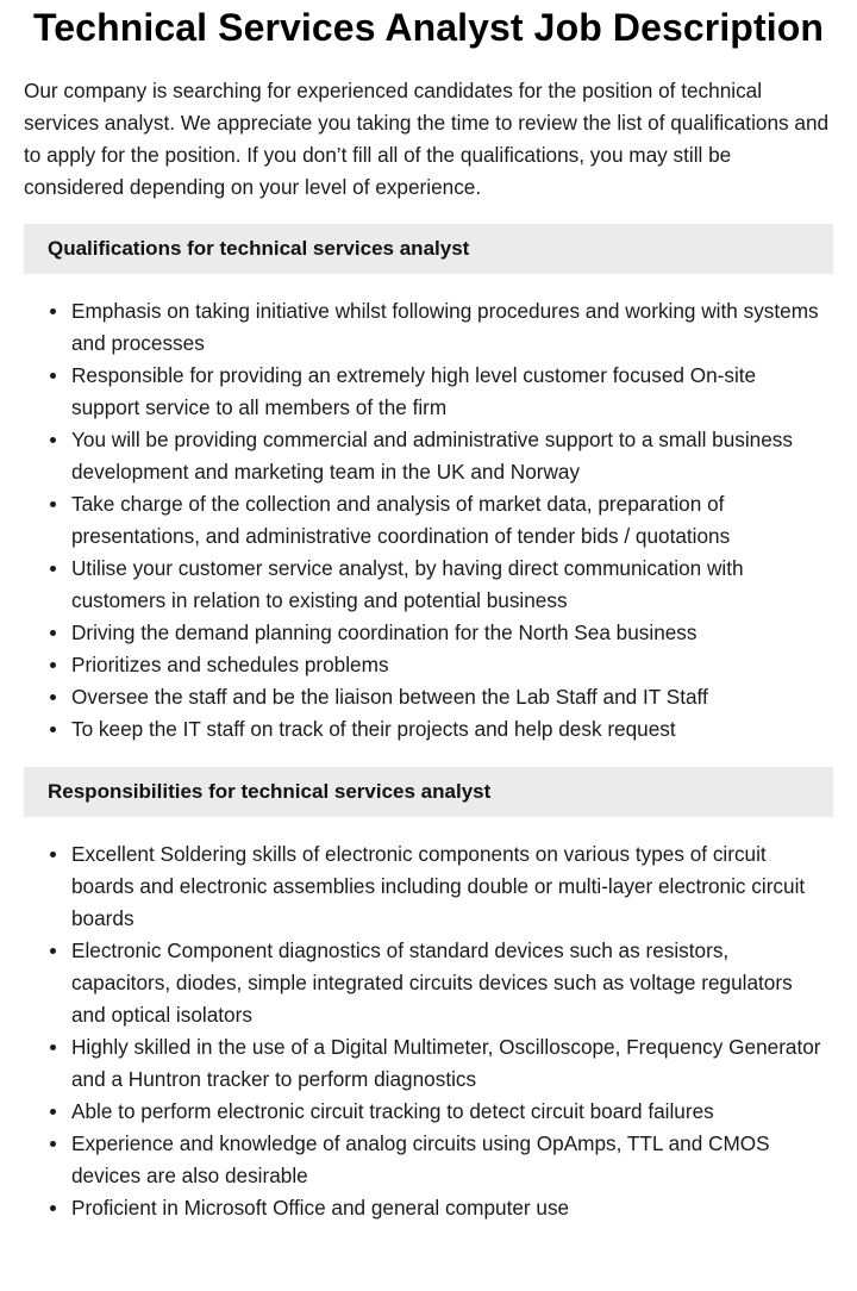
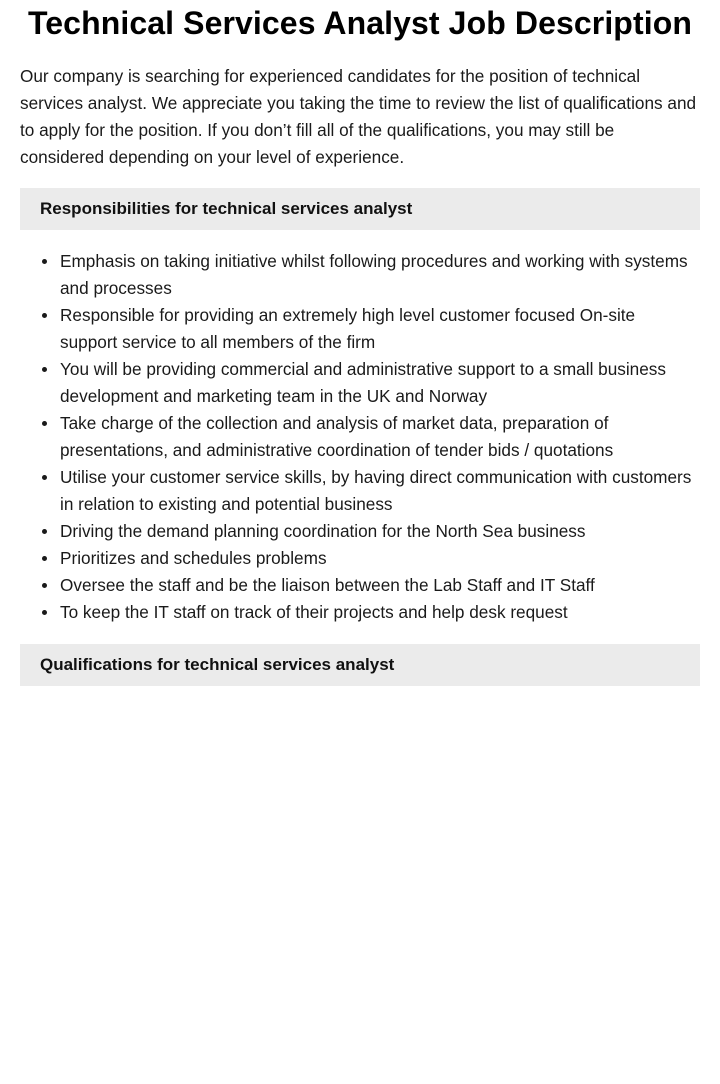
  Technical Services Analyst Job Description
  Our company is searching for experienced candidates for the position of technical services analyst. We appreciate you taking the time to review the list of qualifications and to apply for the position. If you don’t fill all of the qualifications, you may still be considered depending on your level of experience.
- Qualifications for technical services analyst
+ Responsibilities for technical services analyst
  Emphasis on taking initiative whilst following procedures and working with systems and processes
  Responsible for providing an extremely high level customer focused On-site support service to all members of the firm
  You will be providing commercial and administrative support to a small business development and marketing team in the UK and Norway
  Take charge of the collection and analysis of market data, preparation of presentations, and administrative coordination of tender bids / quotations
- Utilise your customer service analyst, by having direct communication with customers in relation to existing and potential business
+ Utilise your customer service skills, by having direct communication with customers in relation to existing and potential business
  Driving the demand planning coordination for the North Sea business
  Prioritizes and schedules problems
  Oversee the staff and be the liaison between the Lab Staff and IT Staff
  To keep the IT staff on track of their projects and help desk request
- Responsibilities for technical services analyst
+ Qualifications for technical services analyst
- Excellent Soldering skills of electronic components on various types of circuit boards and electronic assemblies including double or multi-layer electronic circuit boards
- Electronic Component diagnostics of standard devices such as resistors, capacitors, diodes, simple integrated circuits devices such as voltage regulators and optical isolators
- Highly skilled in the use of a Digital Multimeter, Oscilloscope, Frequency Generator and a Huntron tracker to perform diagnostics
- Able to perform electronic circuit tracking to detect circuit board failures
- Experience and knowledge of analog circuits using OpAmps, TTL and CMOS devices are also desirable
- Proficient in Microsoft Office and general computer use
